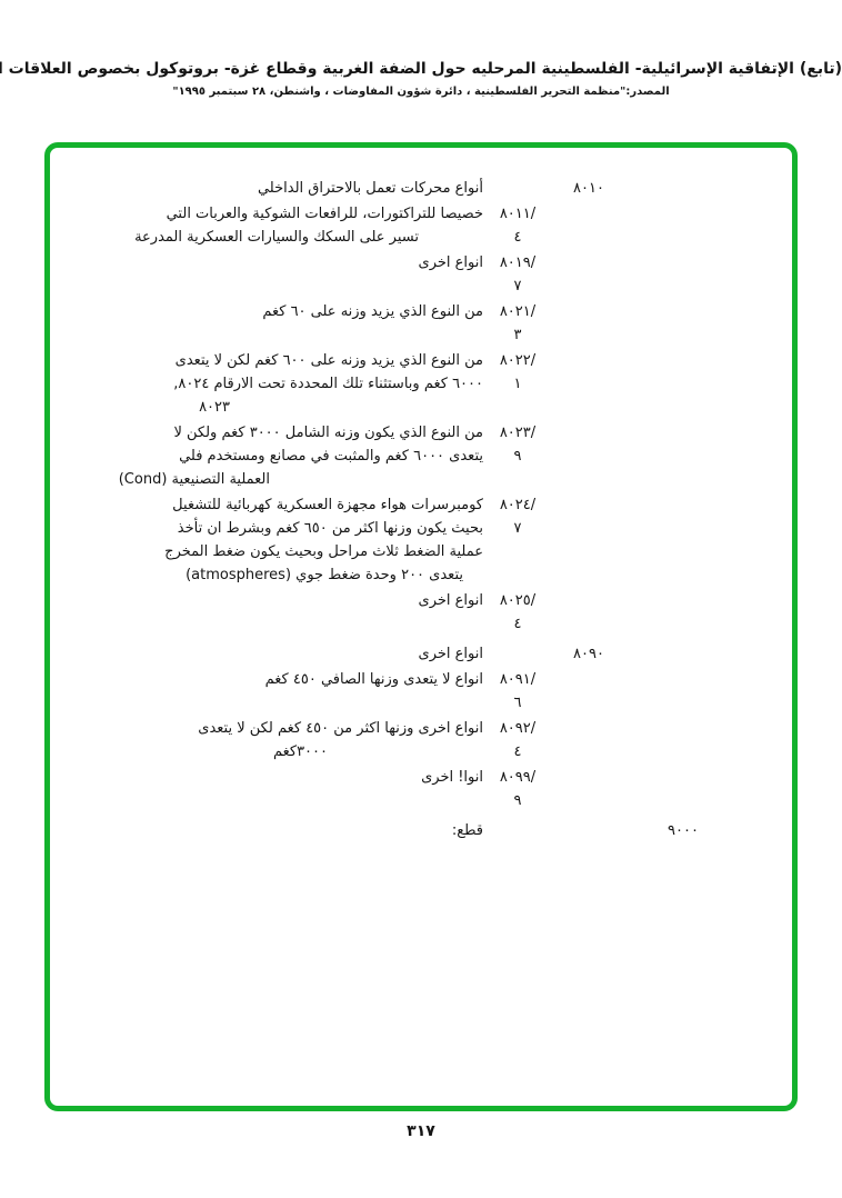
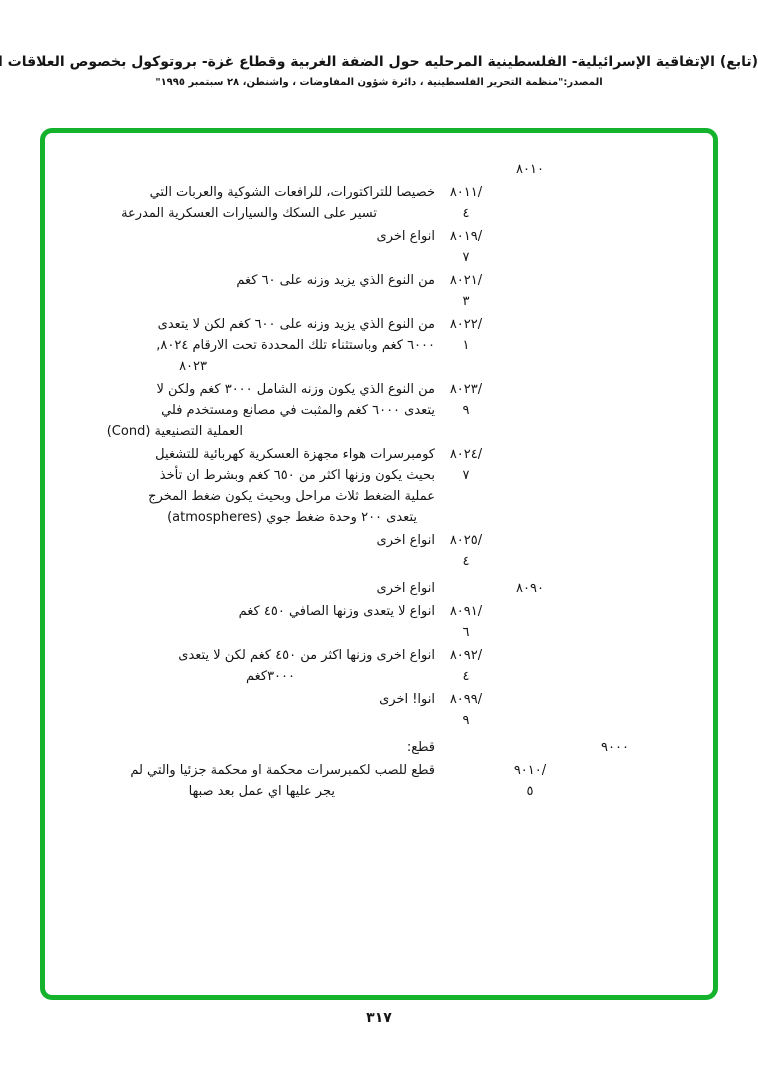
  (تابع) الإتفاقية الإسرائيلية- الفلسطينية المرحليه حول الضفة الغربية وقطاع غزة- بروتوكول بخصوص العلاقات ا
  المصدر:"منظمة التحرير الفلسطينية ، دائرة شؤون المفاوضات ، واشنطن، ٢٨ سبتمبر ١٩٩٥"
  ٨٠١٠
- أنواع محركات تعمل بالاحتراق الداخلي
  ٨٠١١/
  ٤
  خصيصا للتراكتورات، للرافعات الشوكية والعربات التي
  تسير على السكك والسيارات العسكرية المدرعة
  ٨٠١٩/
  ٧
  انواع اخرى
  ٨٠٢١/
  ٣
  من النوع الذي يزيد وزنه على ٦٠ كغم
  ٨٠٢٢/
  ١
  من النوع الذي يزيد وزنه على ٦٠٠ كغم لكن لا يتعدى
  ٦٠٠٠ كغم وباستثناء تلك المحددة تحت الارقام ٨٠٢٤,
  ٨٠٢٣
  ٨٠٢٣/
  ٩
  من النوع الذي يكون وزنه الشامل ٣٠٠٠ كغم ولكن لا
  يتعدى ٦٠٠٠ كغم والمثبت في مصانع ومستخدم فلي
  العملية التصنيعية (Cond)
  ٨٠٢٤/
  ٧
  كومبرسرات هواء مجهزة العسكرية كهربائية للتشغيل
  بحيث يكون وزنها اكثر من ٦٥٠ كغم وبشرط ان تأخذ
  عملية الضغط ثلاث مراحل وبحيث يكون ضغط المخرج
  يتعدى ٢٠٠ وحدة ضغط جوي (atmospheres)
  ٨٠٢٥/
  ٤
  انواع اخرى
  ٨٠٩٠
  انواع اخرى
  ٨٠٩١/
  ٦
  انواع لا يتعدى وزنها الصافي ٤٥٠ كغم
  ٨٠٩٢/
  ٤
  انواع اخرى وزنها اكثر من ٤٥٠ كغم لكن لا يتعدى
  ٣٠٠٠كغم
  ٨٠٩٩/
  ٩
  انوا! اخرى
  ٩٠٠٠
  قطع:
+ ٩٠١٠/
+ ٥
+ قطع للصب لكمبرسرات محكمة او محكمة جزئيا والتي لم
+ يجر عليها اي عمل بعد صبها
  ٣١٧
